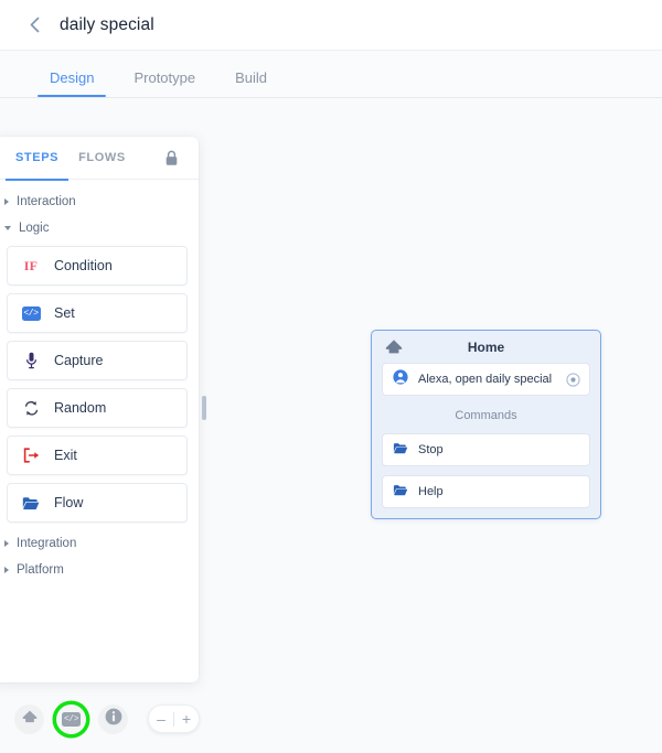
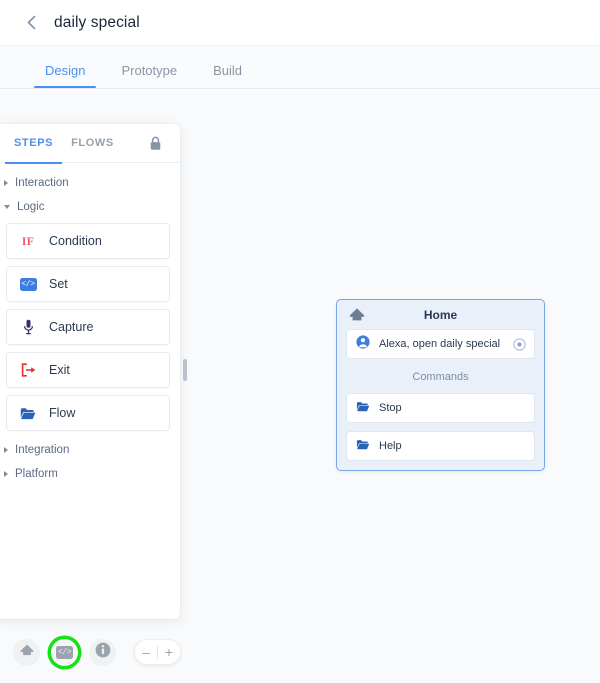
  daily special
  Design
  Prototype
  Build
  STEPS
  FLOWS
  Interaction
  Logic
  IF
  Condition
  </>
  Set
  Capture
- Random
  Exit
  Flow
  Integration
  Platform
  Home
  Alexa, open daily special
  Commands
  Stop
  Help
  </>
  –
  +
